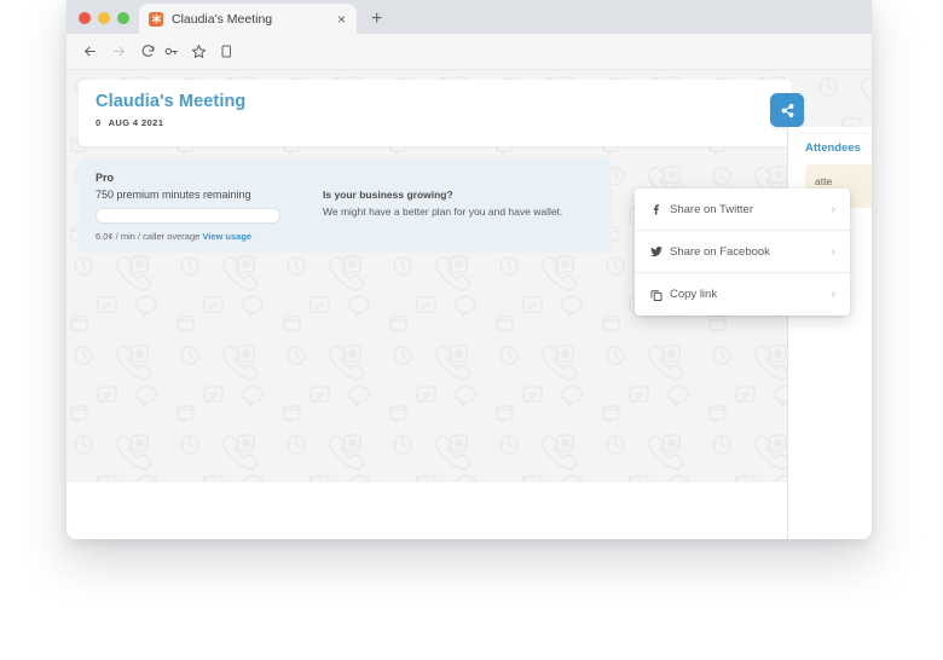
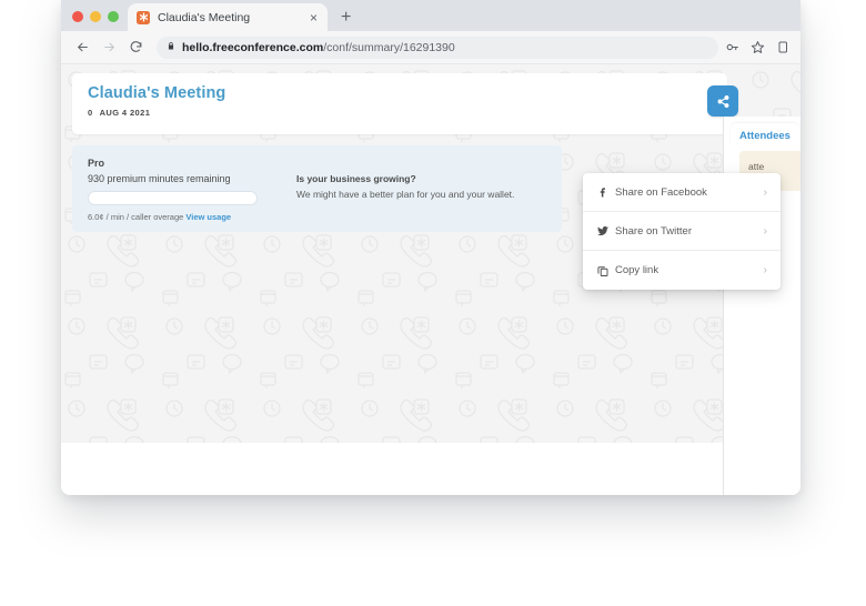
  Claudia's Meeting
  ×
  +
+ hello.freeconference.com/conf/summary/16291390
  Claudia's Meeting
  0 AUG 4 2021
  Pro
- 750 premium minutes remaining
+ 930 premium minutes remaining
  6.0¢ / min / caller overage View usage
  Is your business growing?
- We might have a better plan for you and have wallet.
+ We might have a better plan for you and your wallet.
  Attendees
  atte
- Share on Twitter
+ Share on Facebook
  ›
- Share on Facebook
+ Share on Twitter
  ›
  Copy link
  ›
